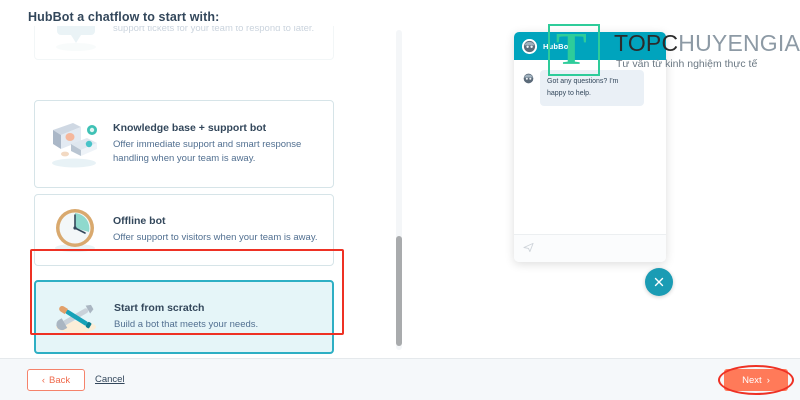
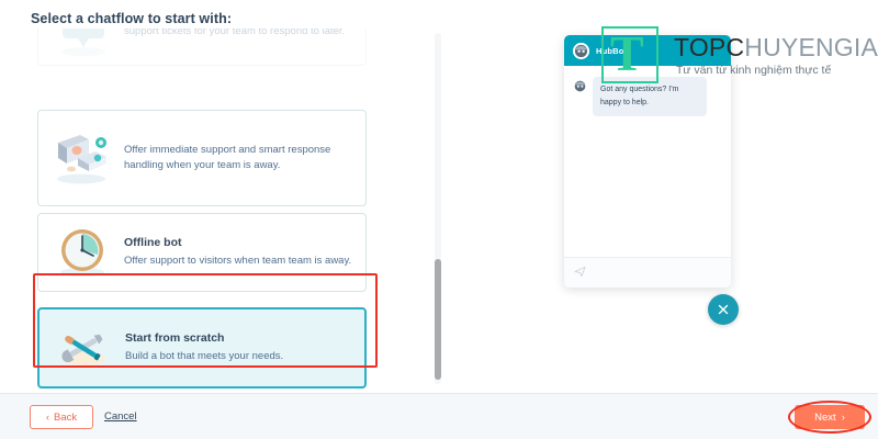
- HubBot a chatflow to start with:
+ Select a chatflow to start with:
  support tickets for your team to respond to later.
- Knowledge base + support bot
  Offer immediate support and smart response handling when your team is away.
  Offline bot
- Offer support to visitors when your team is away.
+ Offer support to visitors when team team is away.
  Start from scratch
  Build a bot that meets your needs.
  HubBot
  T
  TOPCHUYENGIA
  Tư vấn từ kinh nghiệm thực tế
  ‹
  Back
  Cancel
  Next
  ›
